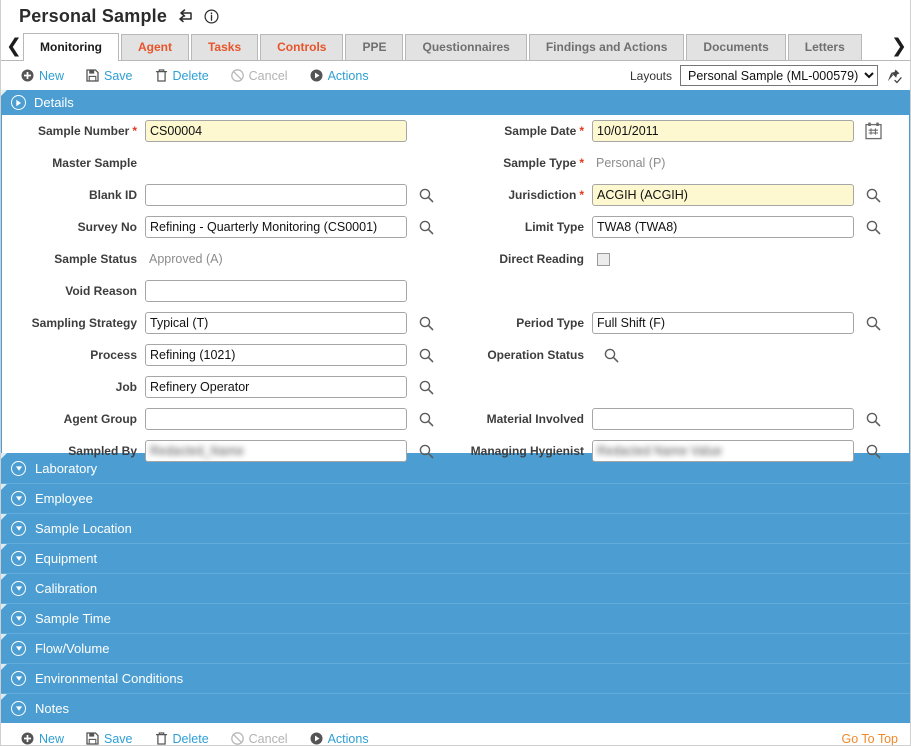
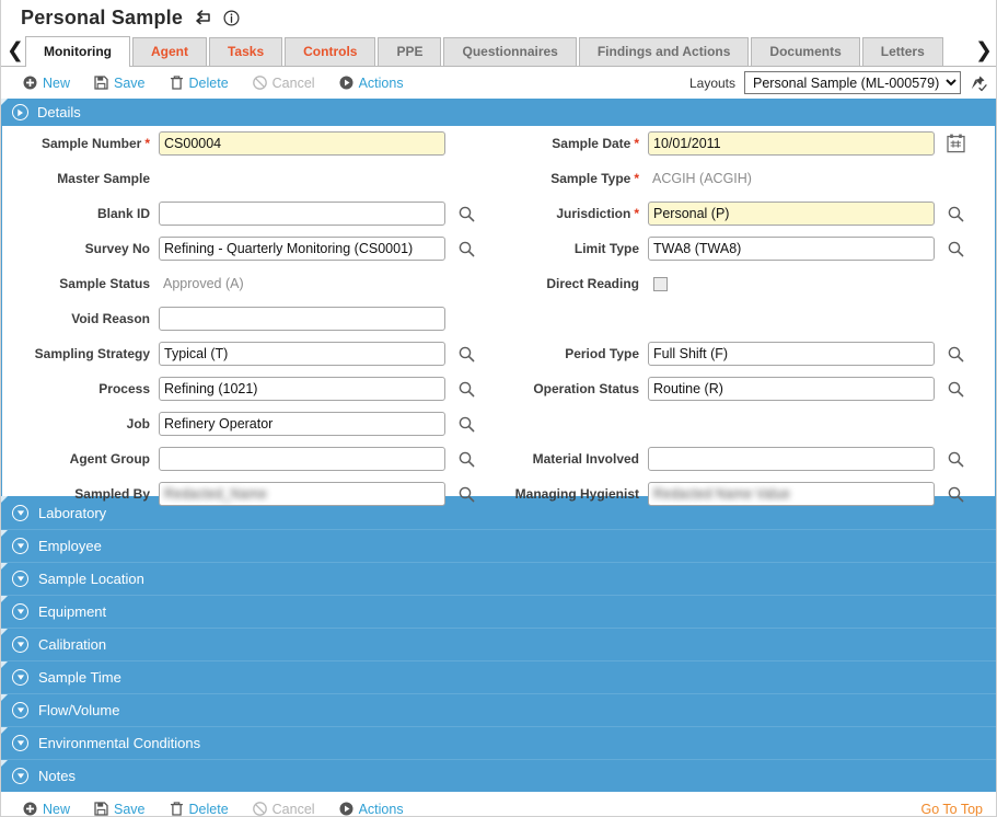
  Personal Sample
  ❮
  Monitoring
  Agent
  Tasks
  Controls
  PPE
  Questionnaires
  Findings and Actions
  Documents
  Letters
  ❯
  New
  Save
  Delete
  Cancel
  Actions
  Layouts
  Personal Sample (ML-000579)
  Details
  Sample Number
  *
  CS00004
  Master Sample
  Blank ID
  Survey No
  Refining - Quarterly Monitoring (CS0001)
  Sample Status
  Approved (A)
  Void Reason
  Sampling Strategy
  Typical (T)
  Process
  Refining (1021)
  Job
  Refinery Operator
  Agent Group
  Sampled By
  Redacted_Name
  Sample Date
  *
  10/01/2011
  Sample Type
  *
- Personal (P)
+ ACGIH (ACGIH)
  Jurisdiction
  *
- ACGIH (ACGIH)
+ Personal (P)
  Limit Type
  TWA8 (TWA8)
  Direct Reading
  Period Type
  Full Shift (F)
  Operation Status
+ Routine (R)
  Material Involved
  Managing Hygienist
  Redacted Name Value
  Laboratory
  Employee
  Sample Location
  Equipment
  Calibration
  Sample Time
  Flow/Volume
  Environmental Conditions
  Notes
  New
  Save
  Delete
  Cancel
  Actions
  Go To Top
